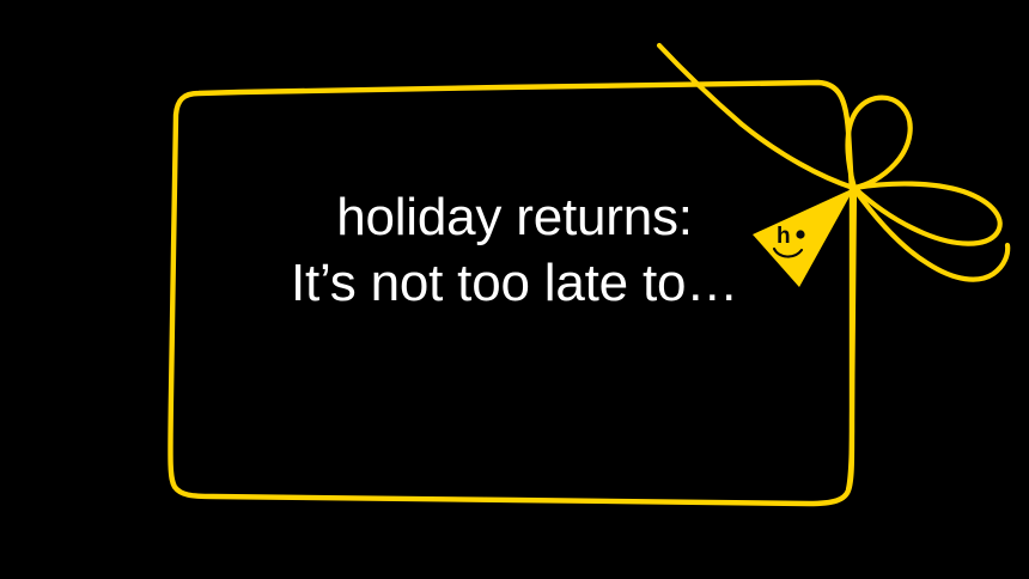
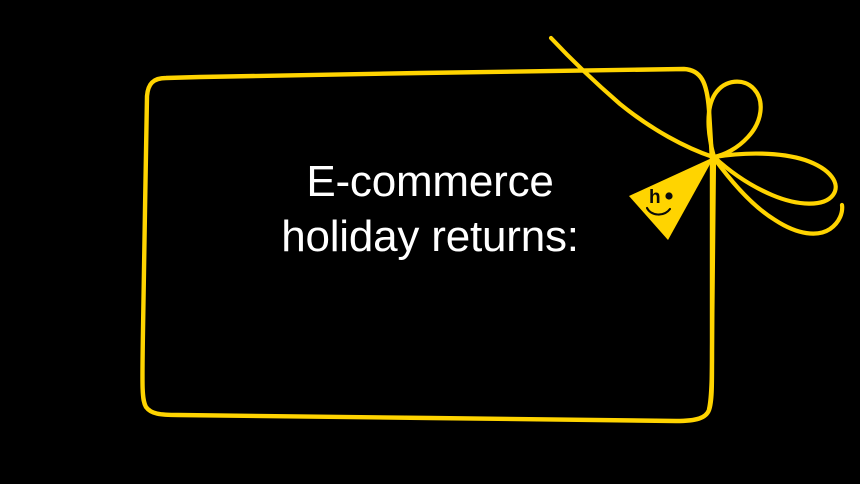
  h
+ E-commerce
  holiday returns:
- It’s not too late to…
